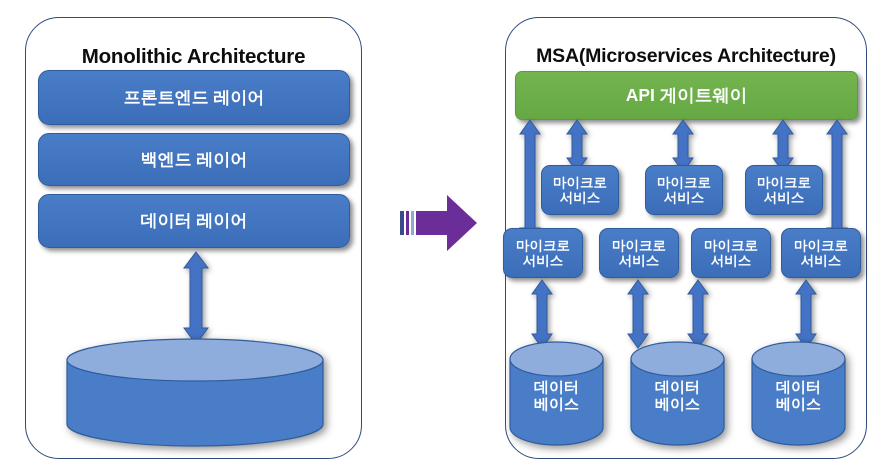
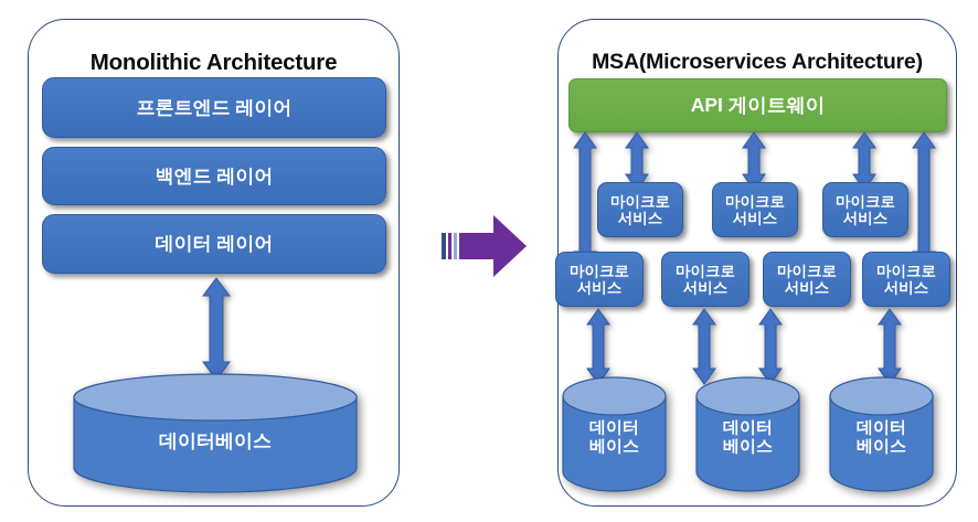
  Monolithic Architecture
  프론트엔드 레이어
  백엔드 레이어
  데이터 레이어
+ 데이터베이스
  MSA(Microservices Architecture)
  API 게이트웨이
  마이크로
  서비스
  마이크로
  서비스
  마이크로
  서비스
  마이크로
  서비스
  마이크로
  서비스
  마이크로
  서비스
  마이크로
  서비스
  데이터
  베이스
  데이터
  베이스
  데이터
  베이스
